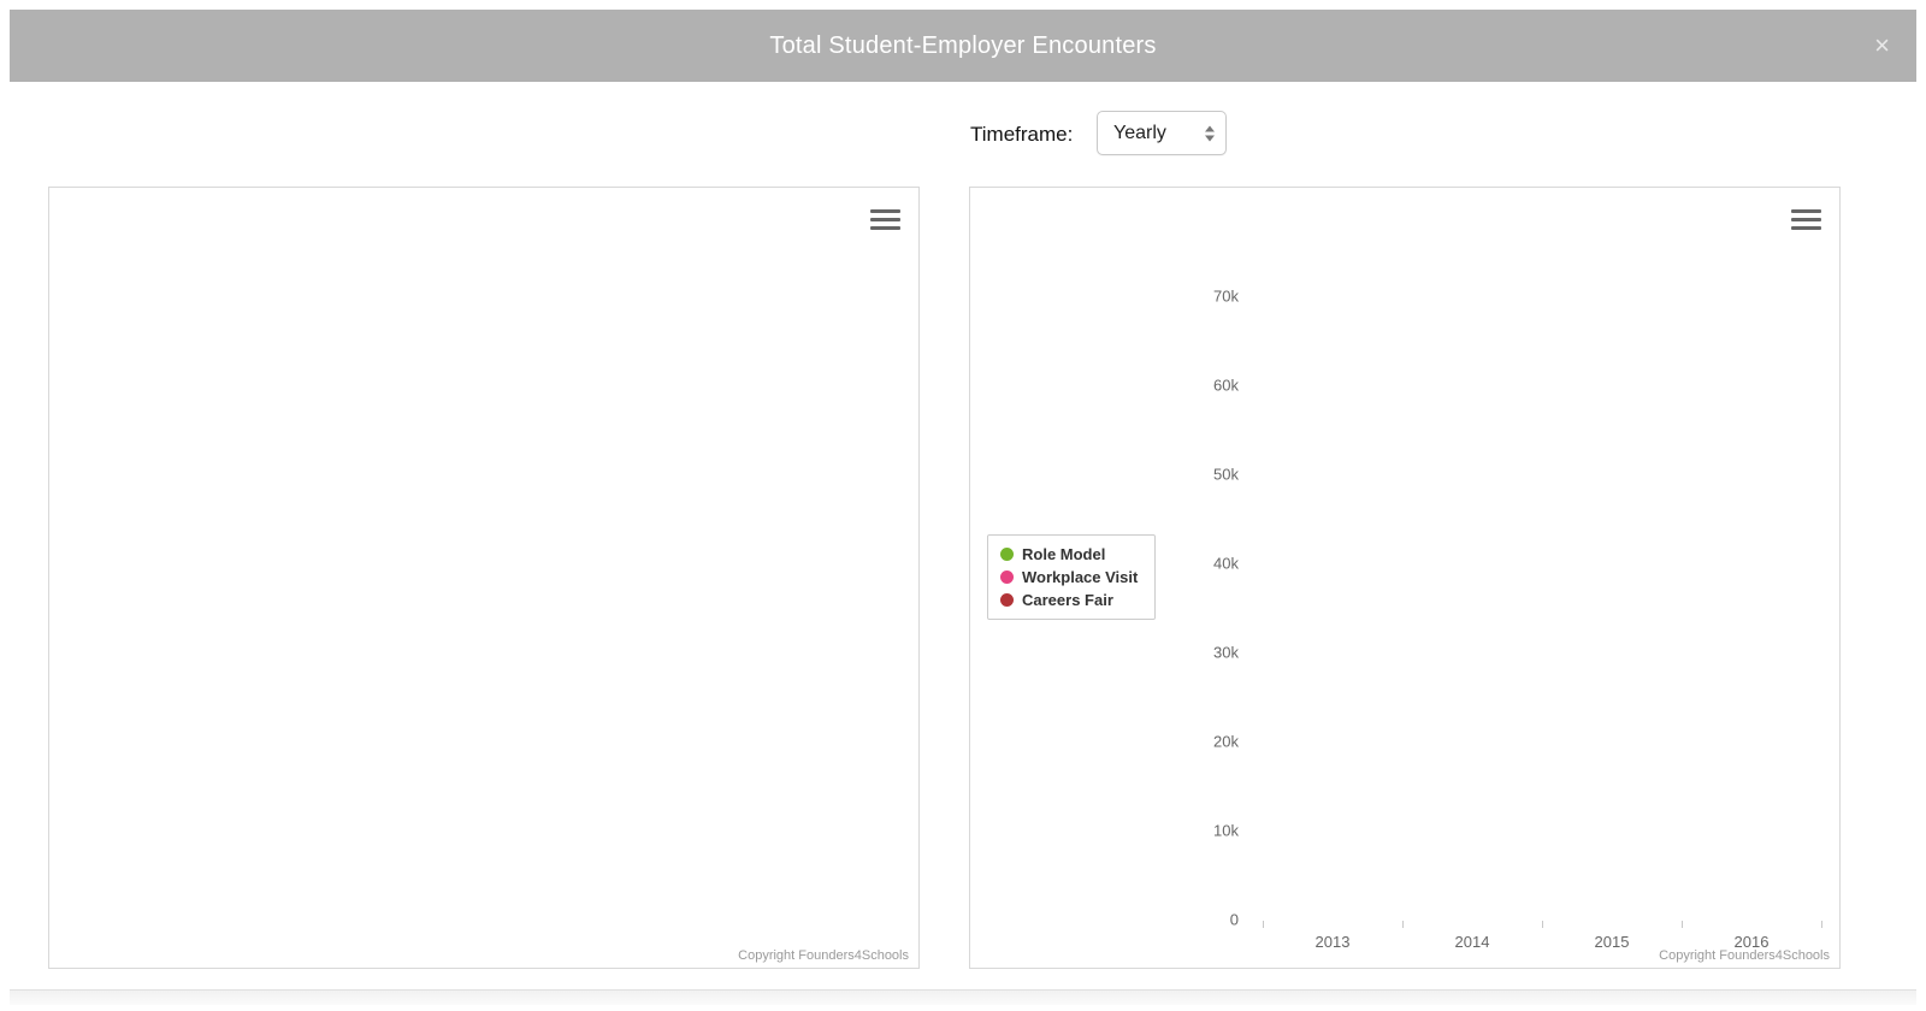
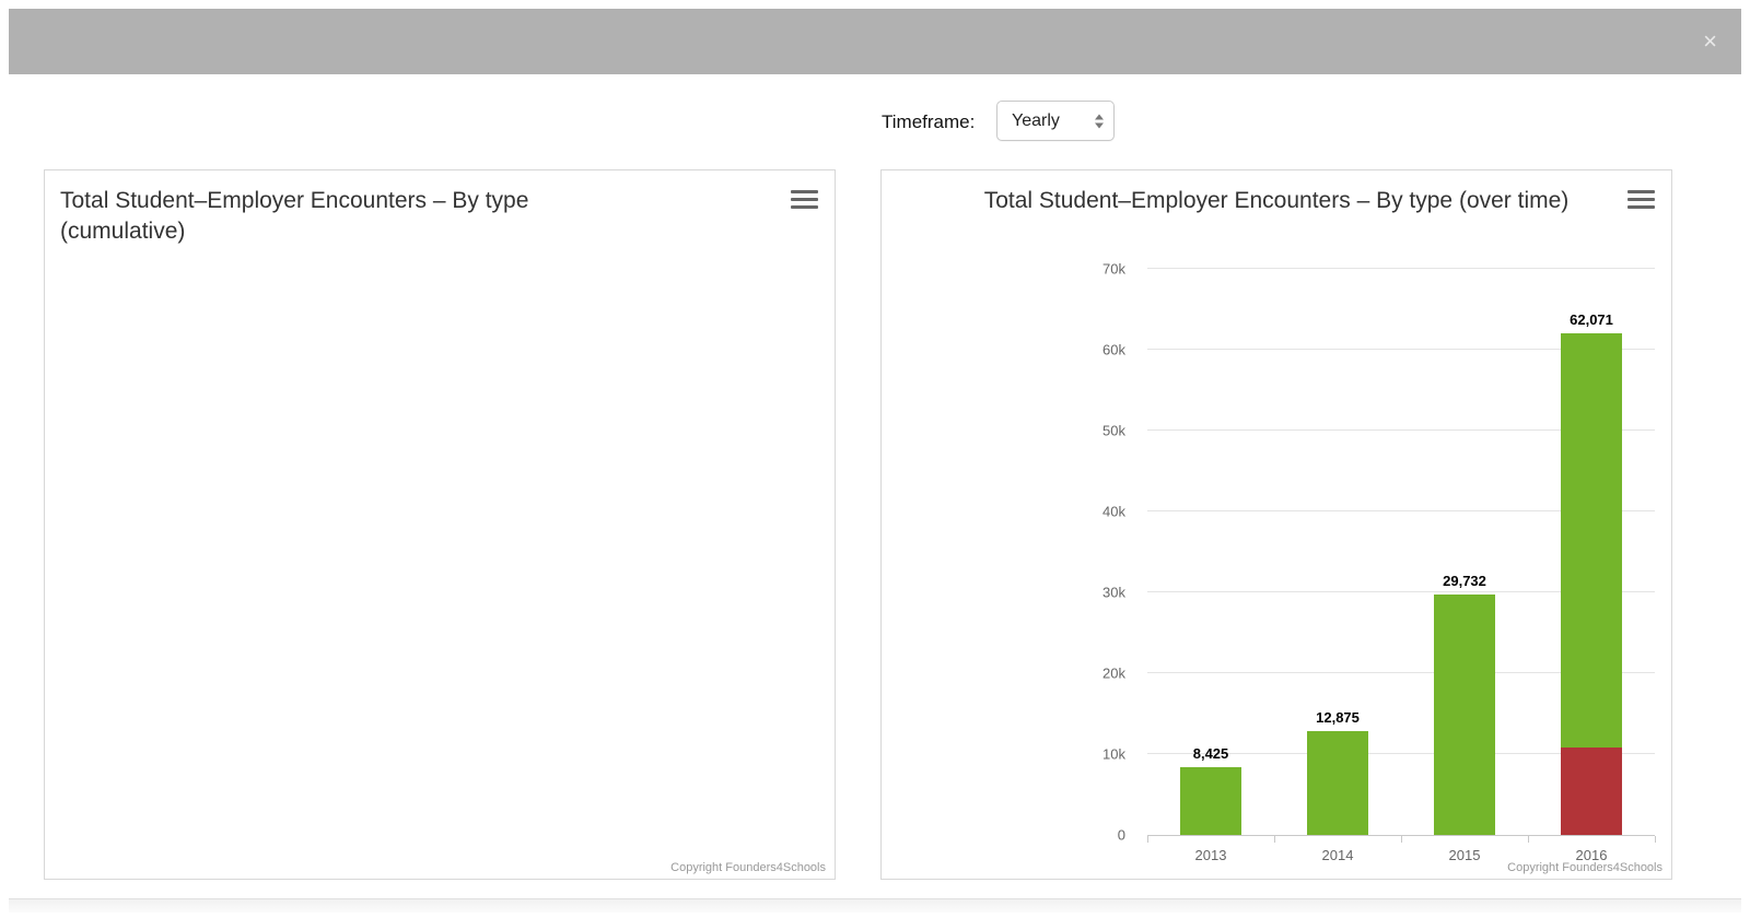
- Total Student-Employer Encounters
  ×
  Timeframe:
  Yearly
+ Total Student–Employer Encounters – By type (cumulative)
  Copyright Founders4Schools
+ Total Student–Employer Encounters – By type (over time)
  0
  10k
  20k
  30k
  40k
  50k
  60k
  70k
+ 8,425
+ 12,875
+ 29,732
+ 62,071
  2013
  2014
  2015
  2016
- Role Model
- Workplace Visit
- Careers Fair
  Copyright Founders4Schools
